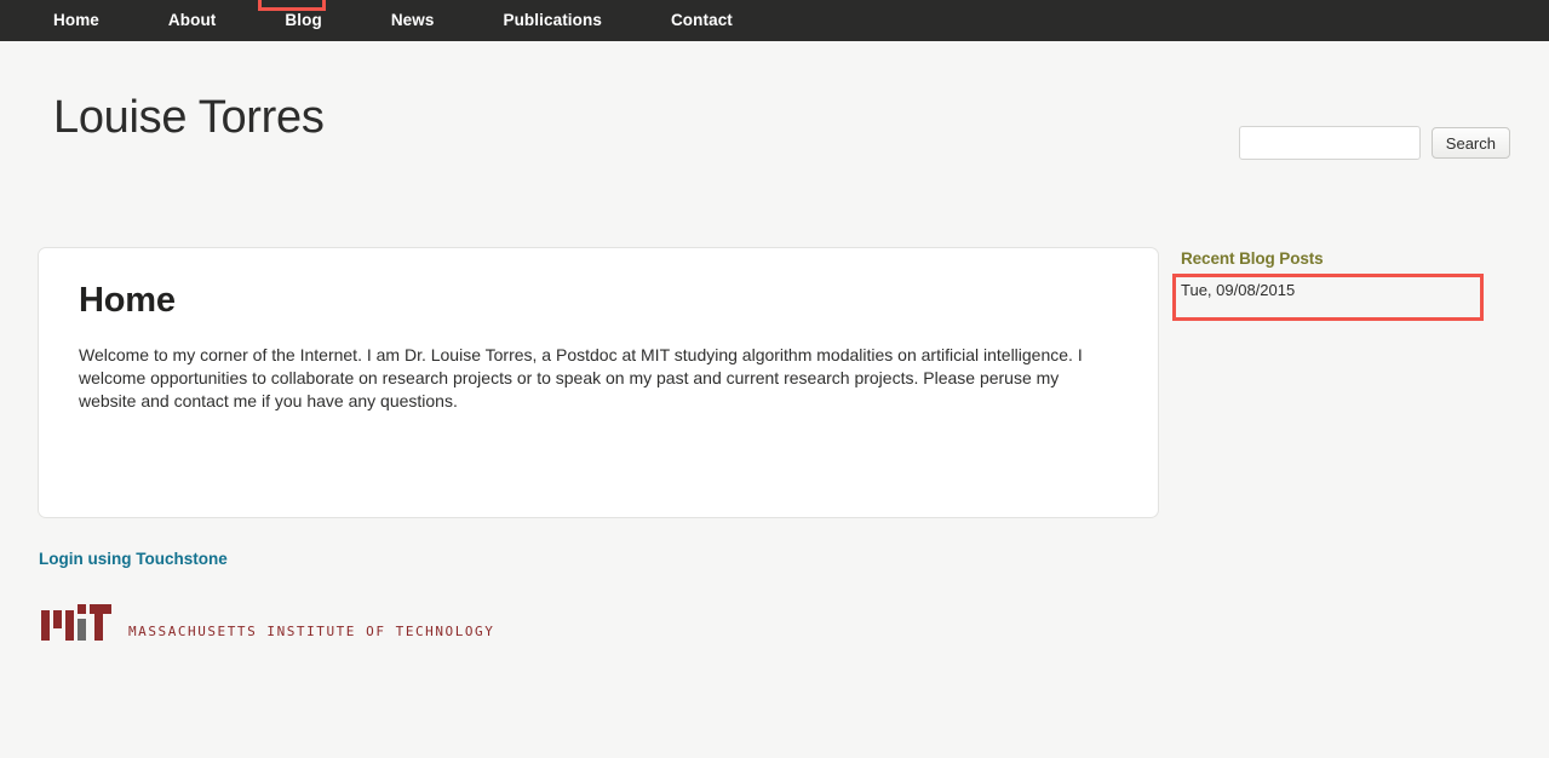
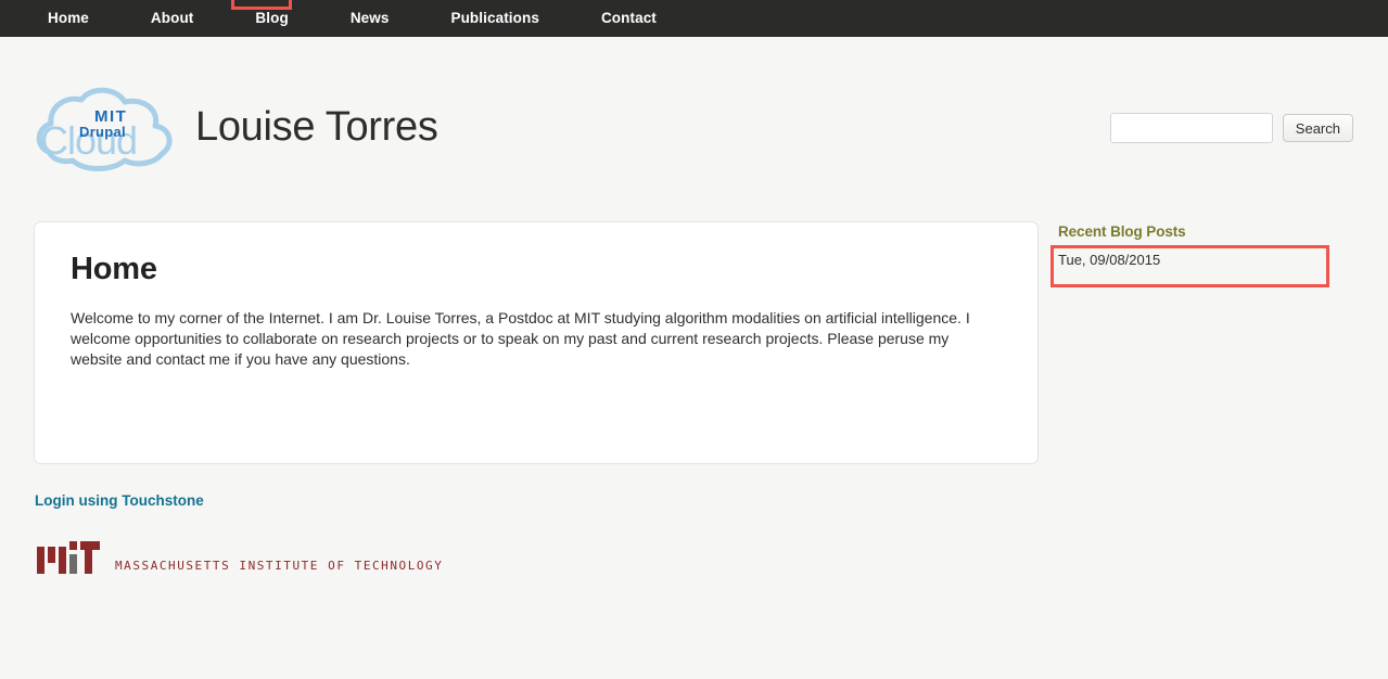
  Home
  About
  Blog
  News
  Publications
  Contact
+ Cloud
+ MIT
+ Drupal
  Louise Torres
  Search
  Home
  Welcome to my corner of the Internet. I am Dr. Louise Torres, a Postdoc at MIT studying algorithm modalities on artificial intelligence. I welcome opportunities to collaborate on research projects or to speak on my past and current research projects. Please peruse my website and contact me if you have any questions.
  Recent Blog Posts
  Tue, 09/08/2015
  Login using Touchstone
  MASSACHUSETTS INSTITUTE OF TECHNOLOGY
